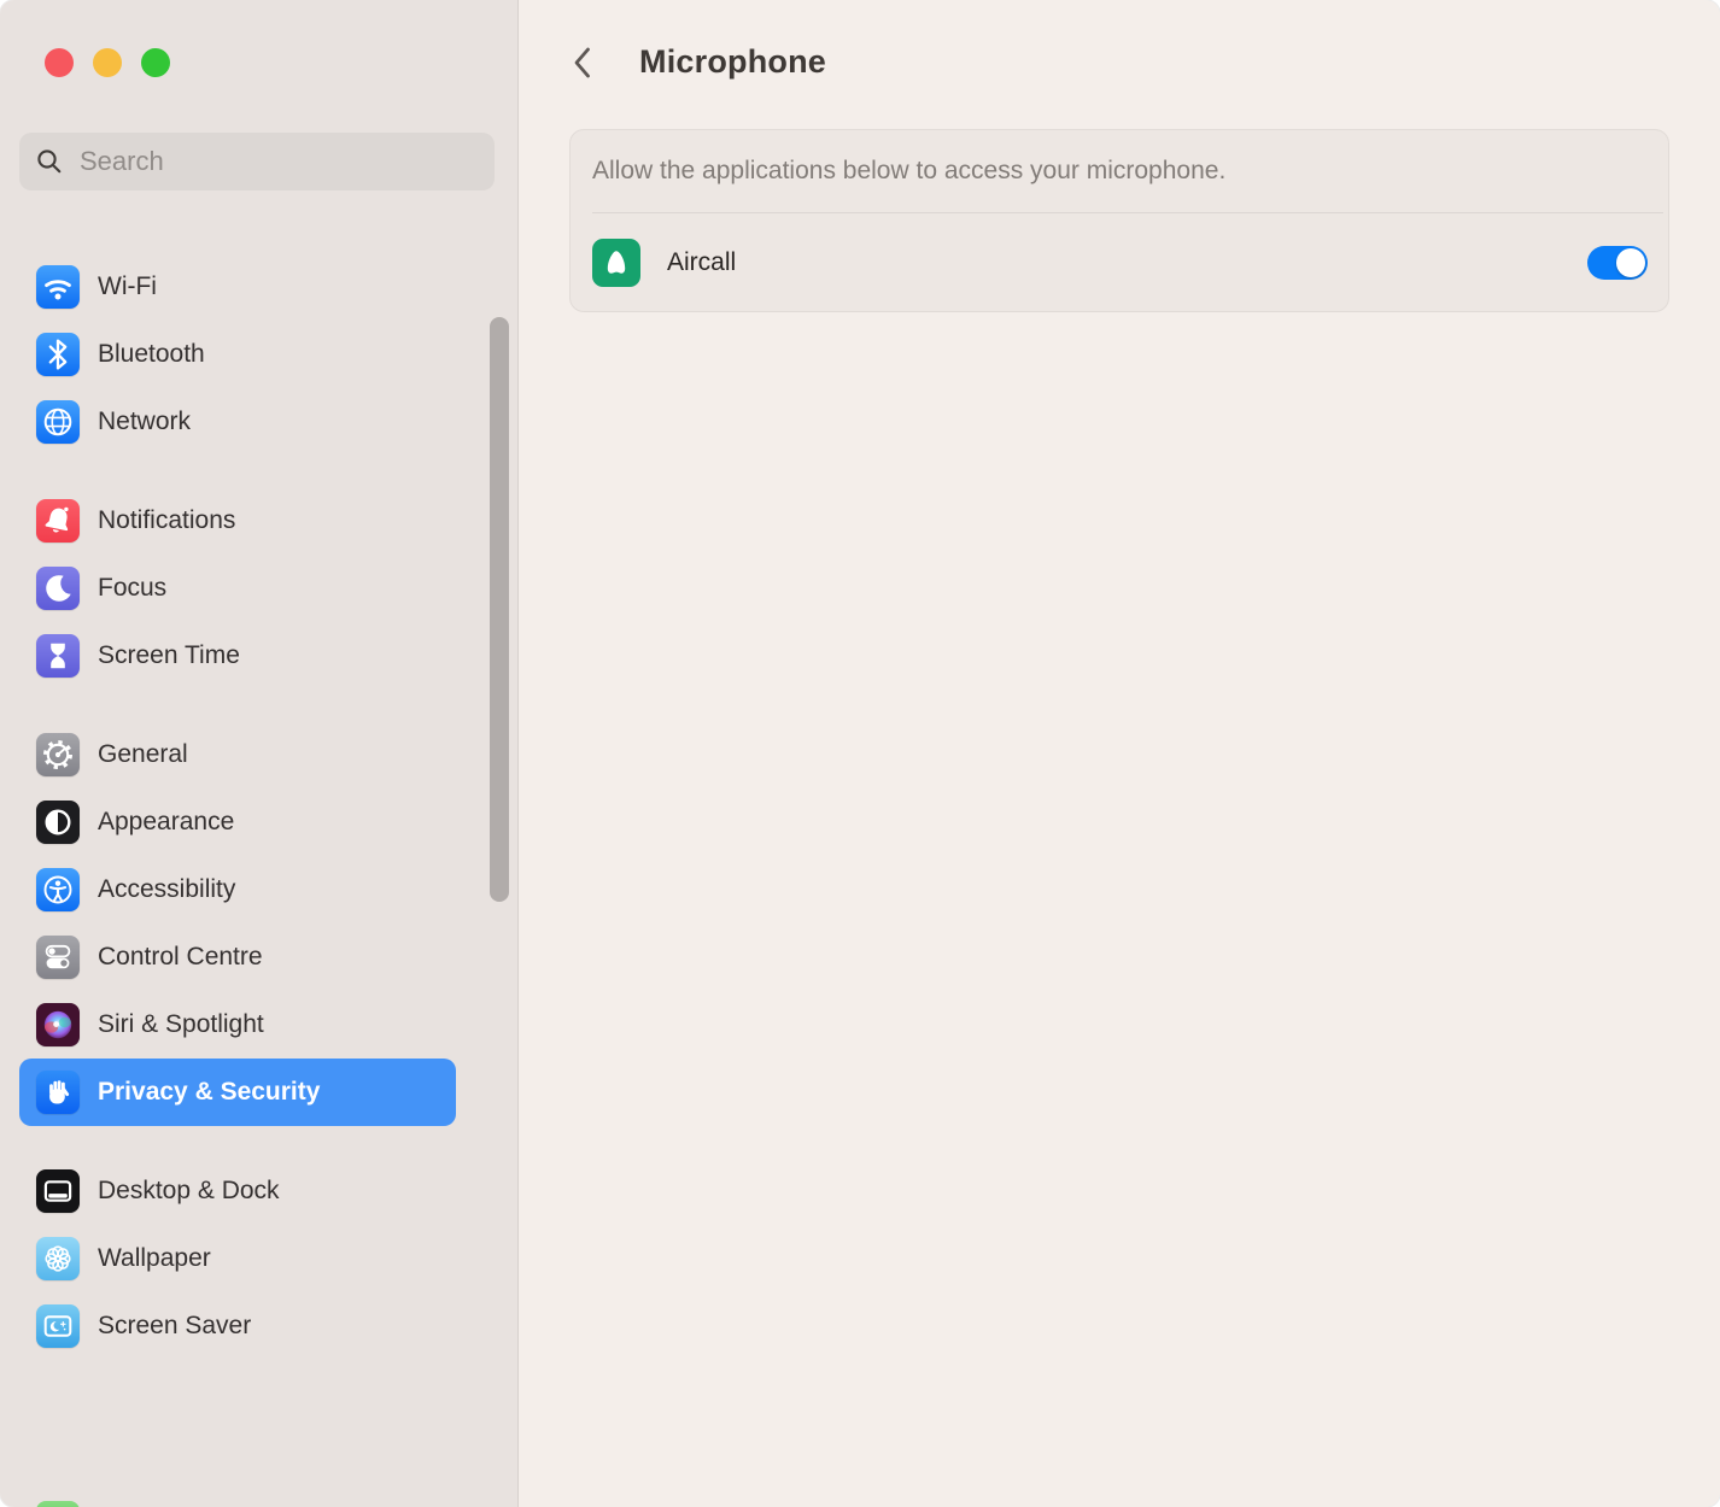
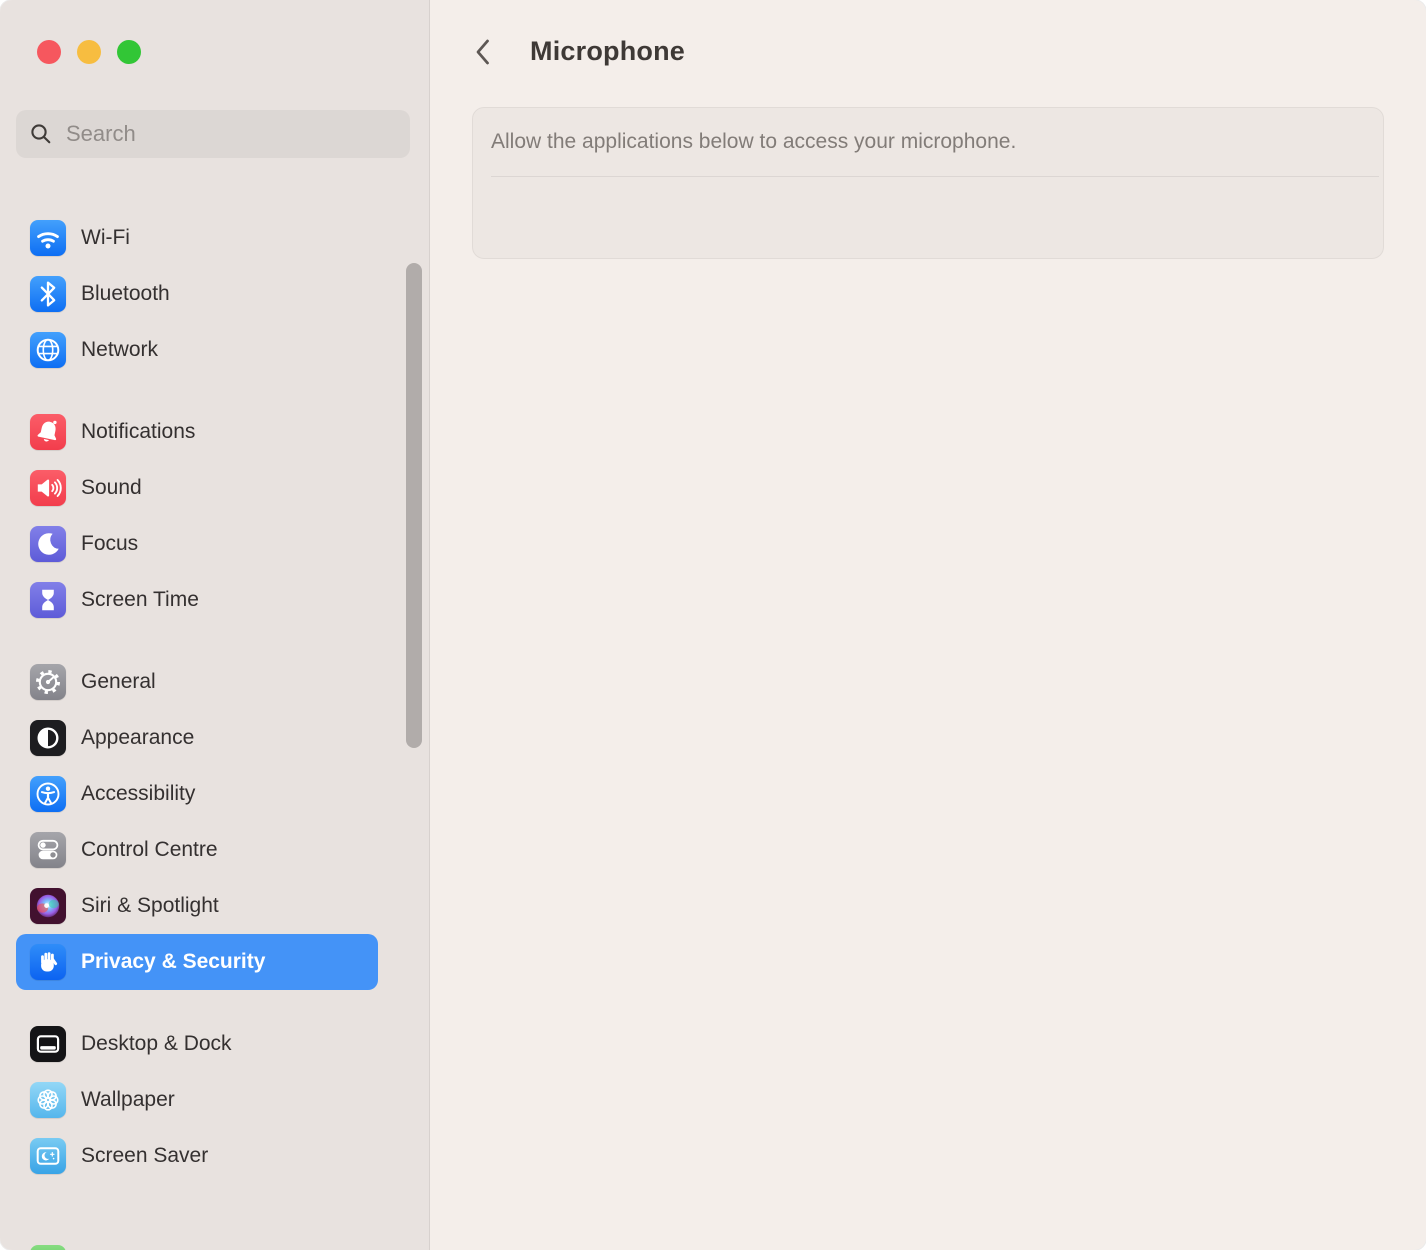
  Search
  Wi-Fi
  Bluetooth
  Network
  Notifications
+ Sound
  Focus
  Screen Time
  General
  Appearance
  Accessibility
  Control Centre
  Siri & Spotlight
  Privacy & Security
  Desktop & Dock
  Wallpaper
  Screen Saver
  Microphone
  Allow the applications below to access your microphone.
- Aircall
